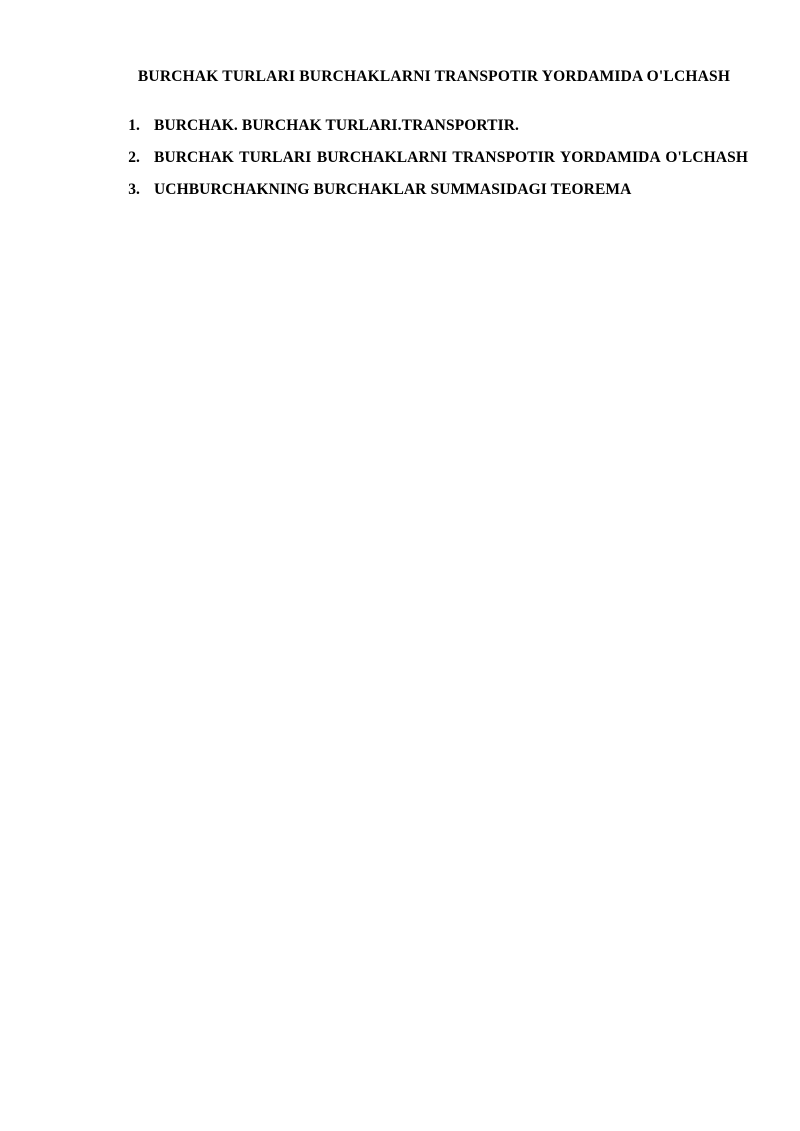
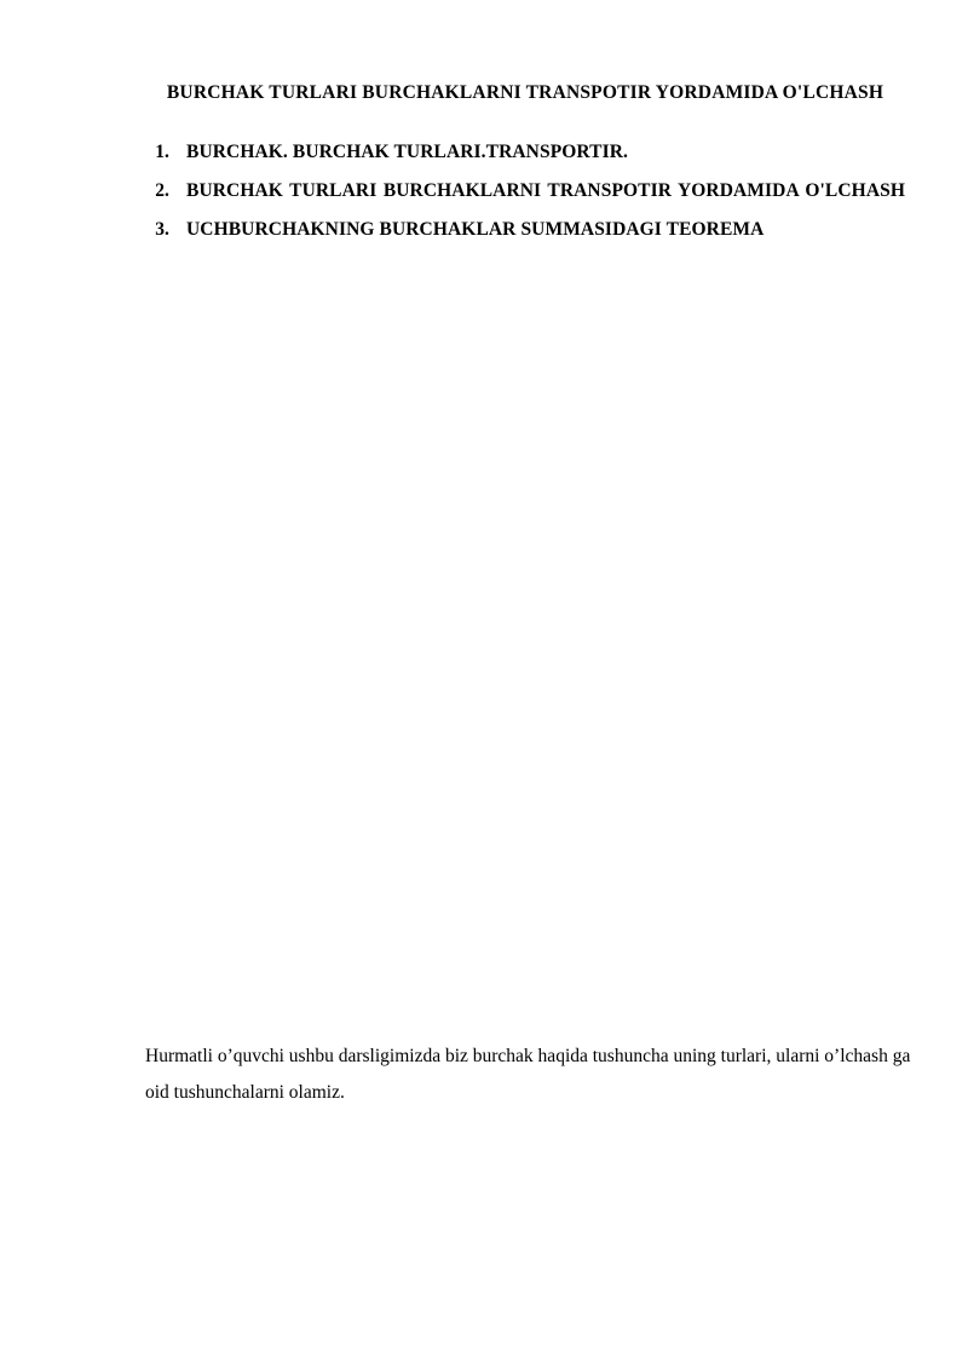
  BURCHAK TURLARI BURCHAKLARNI TRANSPOTIR YORDAMIDA O'LCHASH
  BURCHAK. BURCHAK TURLARI.TRANSPORTIR.
  BURCHAK TURLARI BURCHAKLARNI TRANSPOTIR YORDAMIDA O'LCHASH
  UCHBURCHAKNING BURCHAKLAR SUMMASIDAGI TEOREMA
+ Hurmatli o’quvchi ushbu darsligimizda biz burchak haqida tushuncha uning turlari, ularni o’lchash ga oid tushunchalarni olamiz.
